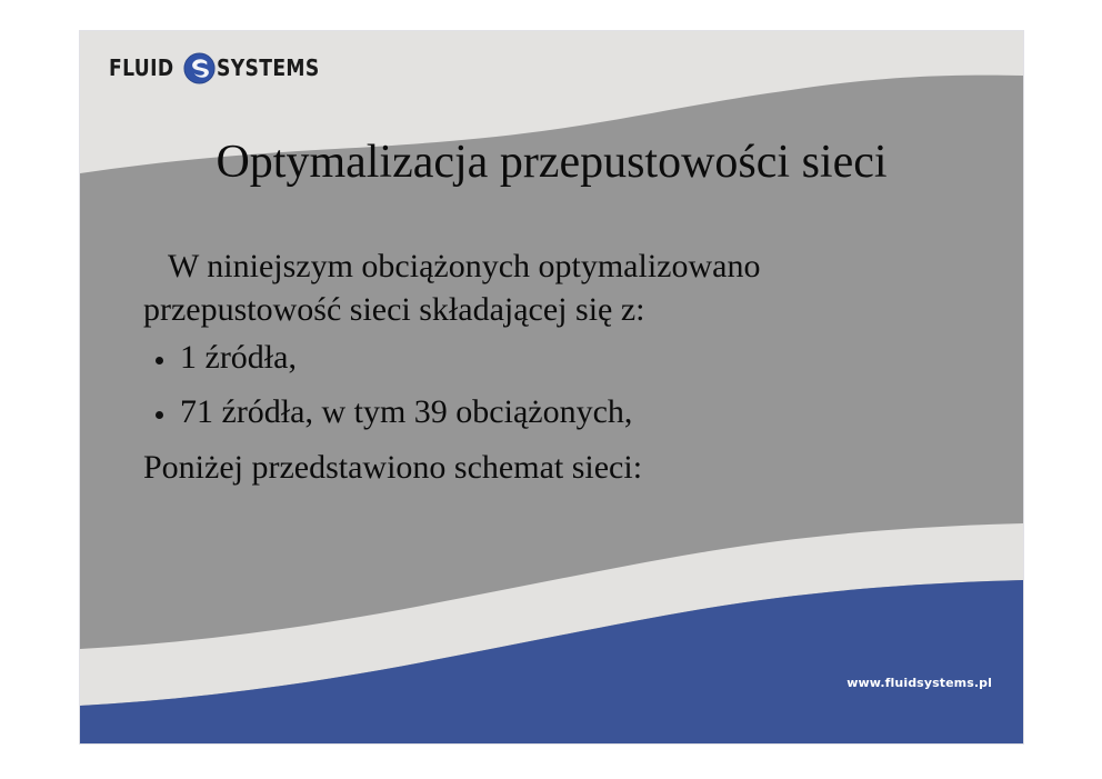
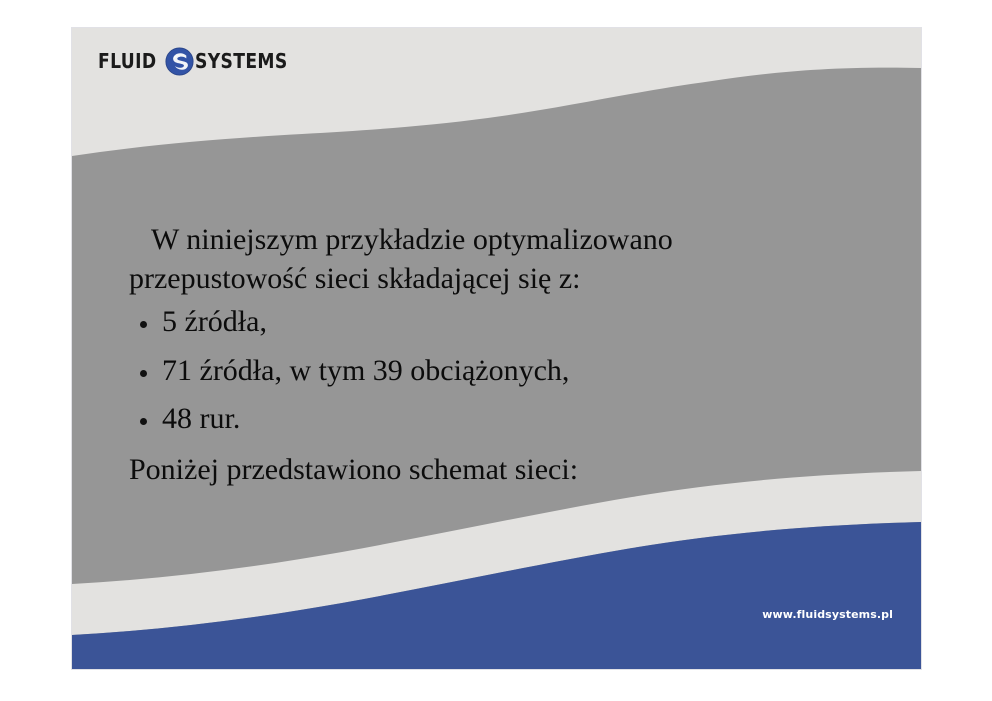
  FLUID
  SYSTEMS
- Optymalizacja przepustowości sieci
- W niniejszym obciążonych optymalizowano przepustowość sieci składającej się z:
+ W niniejszym przykładzie optymalizowano przepustowość sieci składającej się z:
- 1 źródła,
+ 5 źródła,
  71 źródła, w tym 39 obciążonych,
+ 48 rur.
  Poniżej przedstawiono schemat sieci:
  www.fluidsystems.pl
